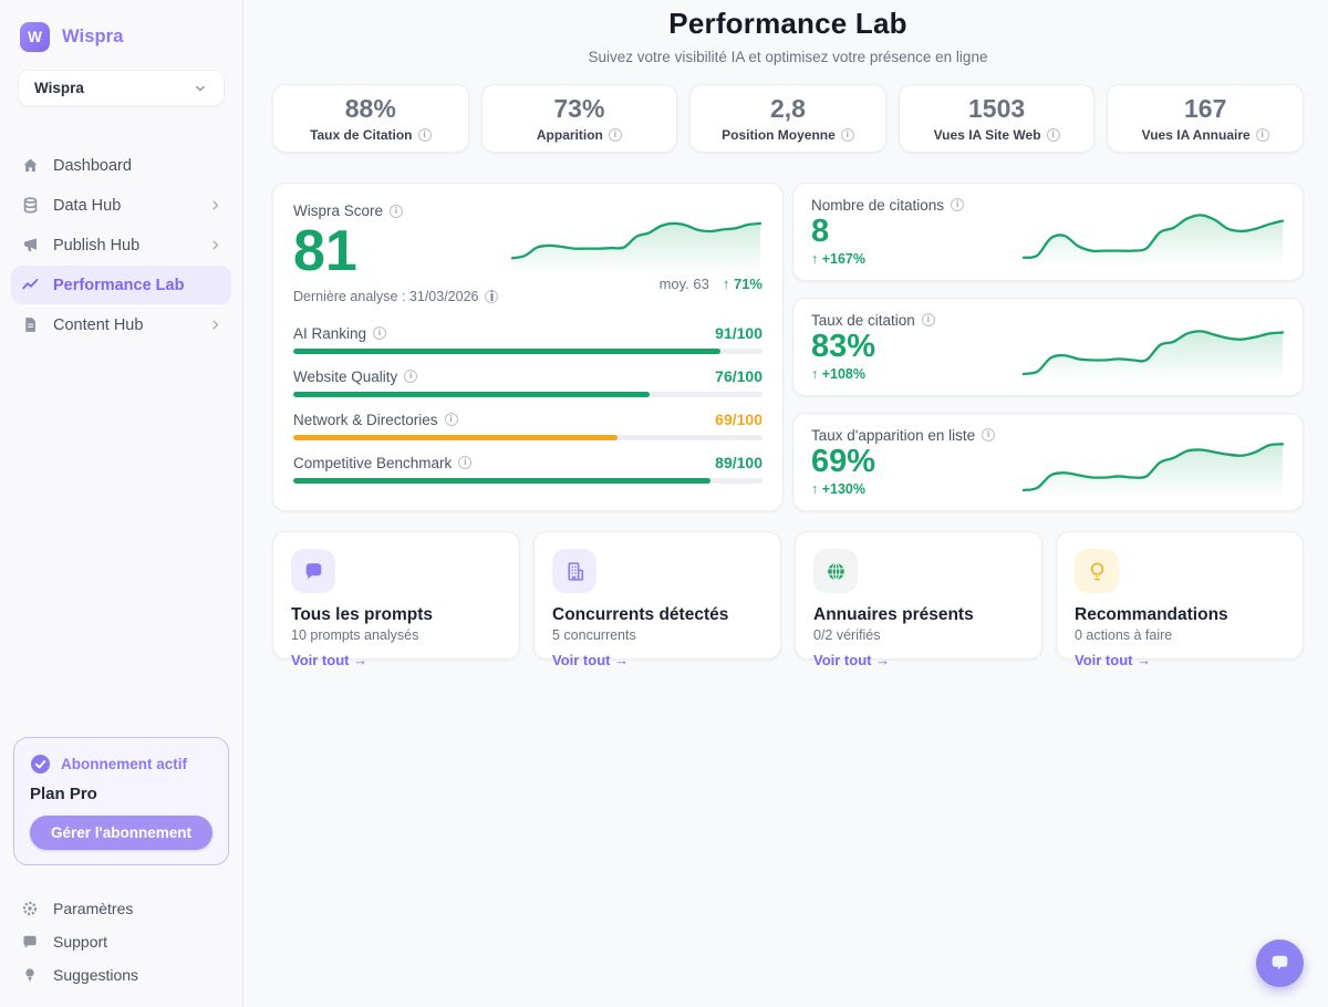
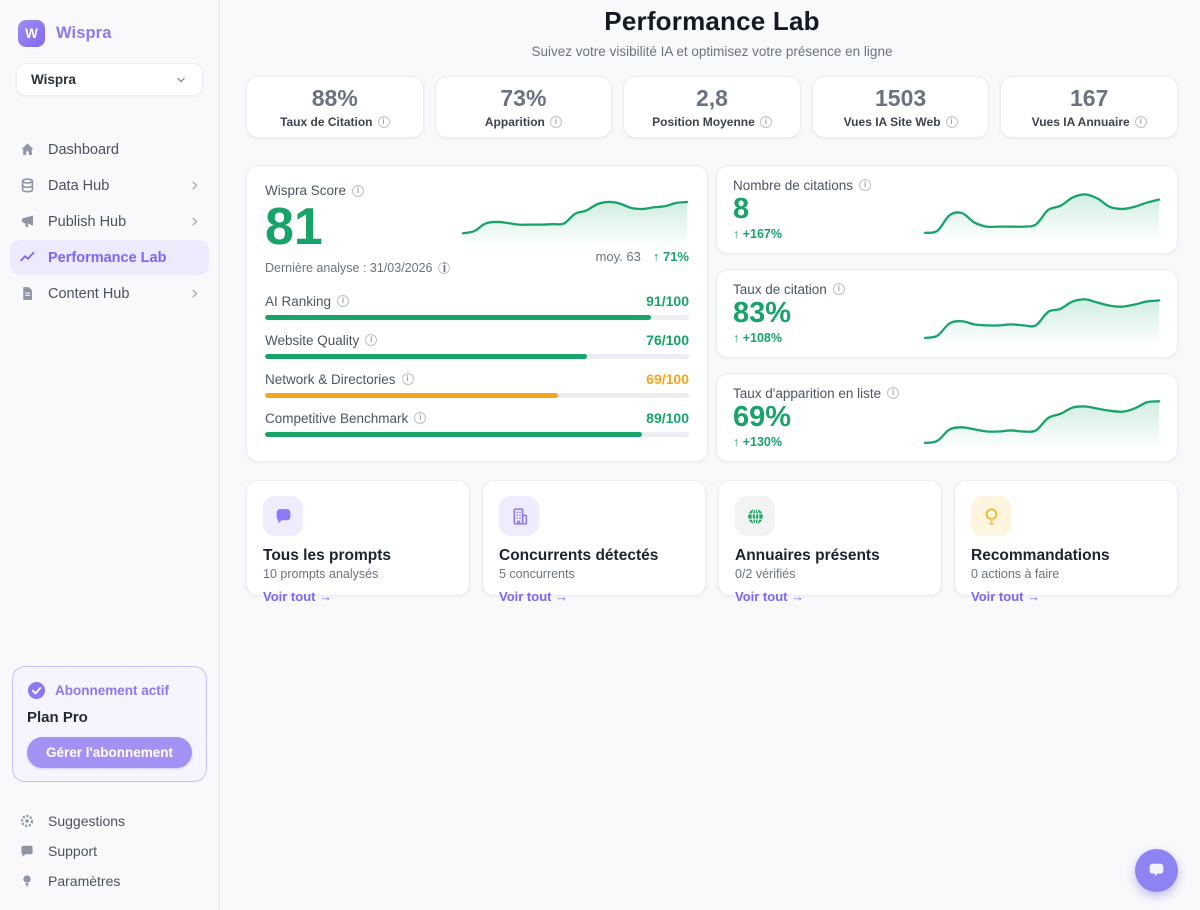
  W
  Wispra
  Wispra
  Dashboard
  Data Hub
  Publish Hub
  Performance Lab
  Content Hub
  Abonnement actif
  Plan Pro
  Gérer l'abonnement
- Paramètres
+ Suggestions
  Support
- Suggestions
+ Paramètres
  Performance Lab
  Suivez votre visibilité IA et optimisez votre présence en ligne
  88%
  Taux de Citation
  73%
  Apparition
  2,8
  Position Moyenne
  1503
  Vues IA Site Web
  167
  Vues IA Annuaire
  Wispra Score
  81
  Dernière analyse : 31/03/2026
  moy. 63
  ↑ 71%
  AI Ranking
  91/100
  Website Quality
  76/100
  Network & Directories
  69/100
  Competitive Benchmark
  89/100
  Nombre de citations
  8
  ↑ +167%
  Taux de citation
  83%
  ↑ +108%
  Taux d'apparition en liste
  69%
  ↑ +130%
  Tous les prompts
  10 prompts analysés
  Voir tout →
  Concurrents détectés
  5 concurrents
  Voir tout →
  Annuaires présents
  0/2 vérifiés
  Voir tout →
  Recommandations
  0 actions à faire
  Voir tout →
